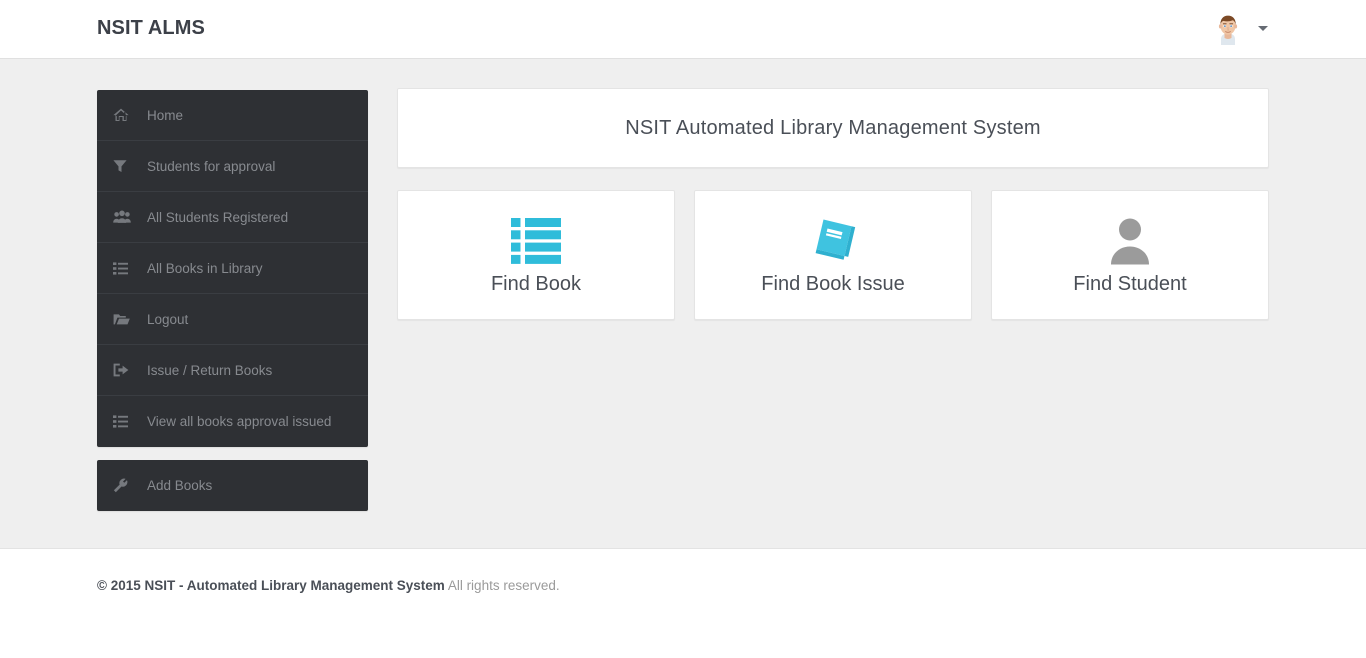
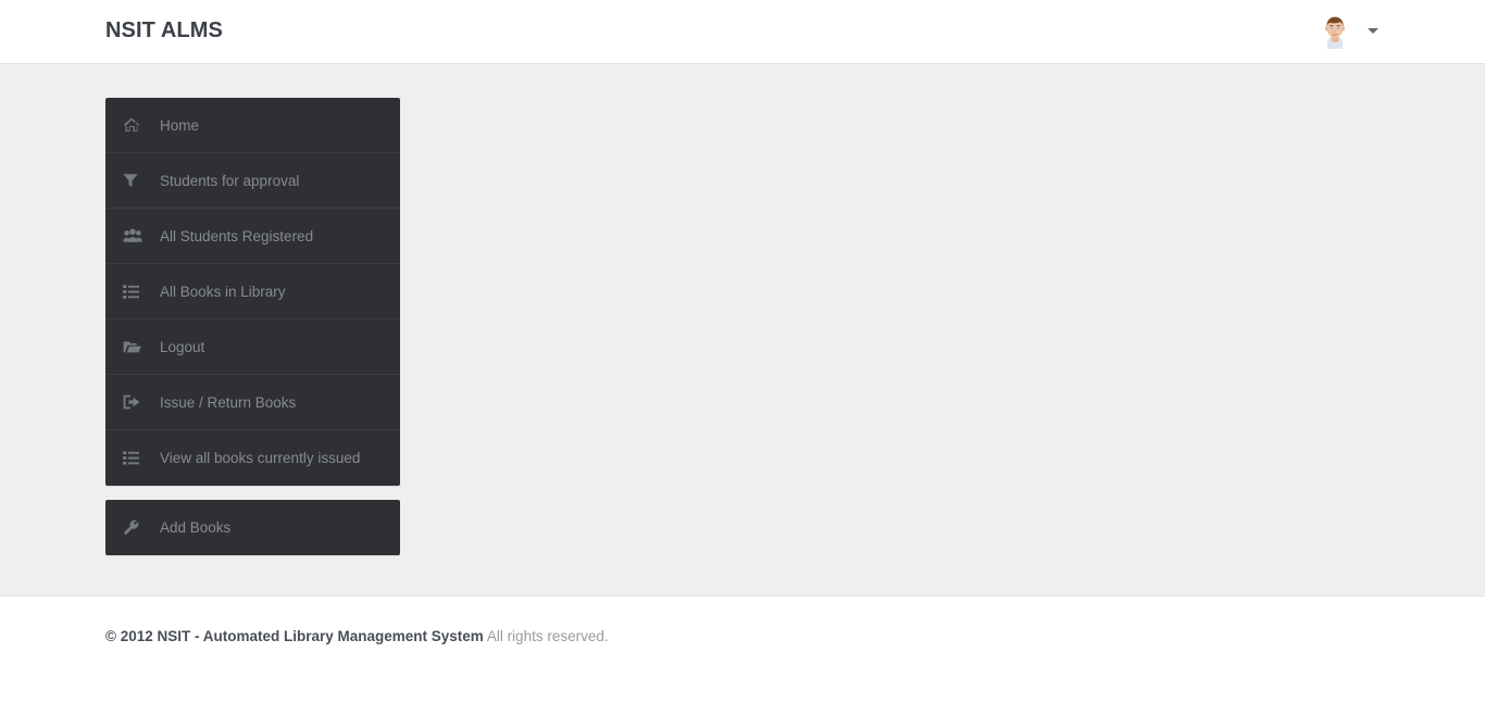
  NSIT ALMS
  Home
  Students for approval
  All Students Registered
  All Books in Library
  Logout
  Issue / Return Books
- View all books approval issued
+ View all books currently issued
  Add Books
- NSIT Automated Library Management System
- Find Book
- Find Book Issue
- Find Student
- © 2015 NSIT - Automated Library Management System All rights reserved.
+ © 2012 NSIT - Automated Library Management System All rights reserved.
